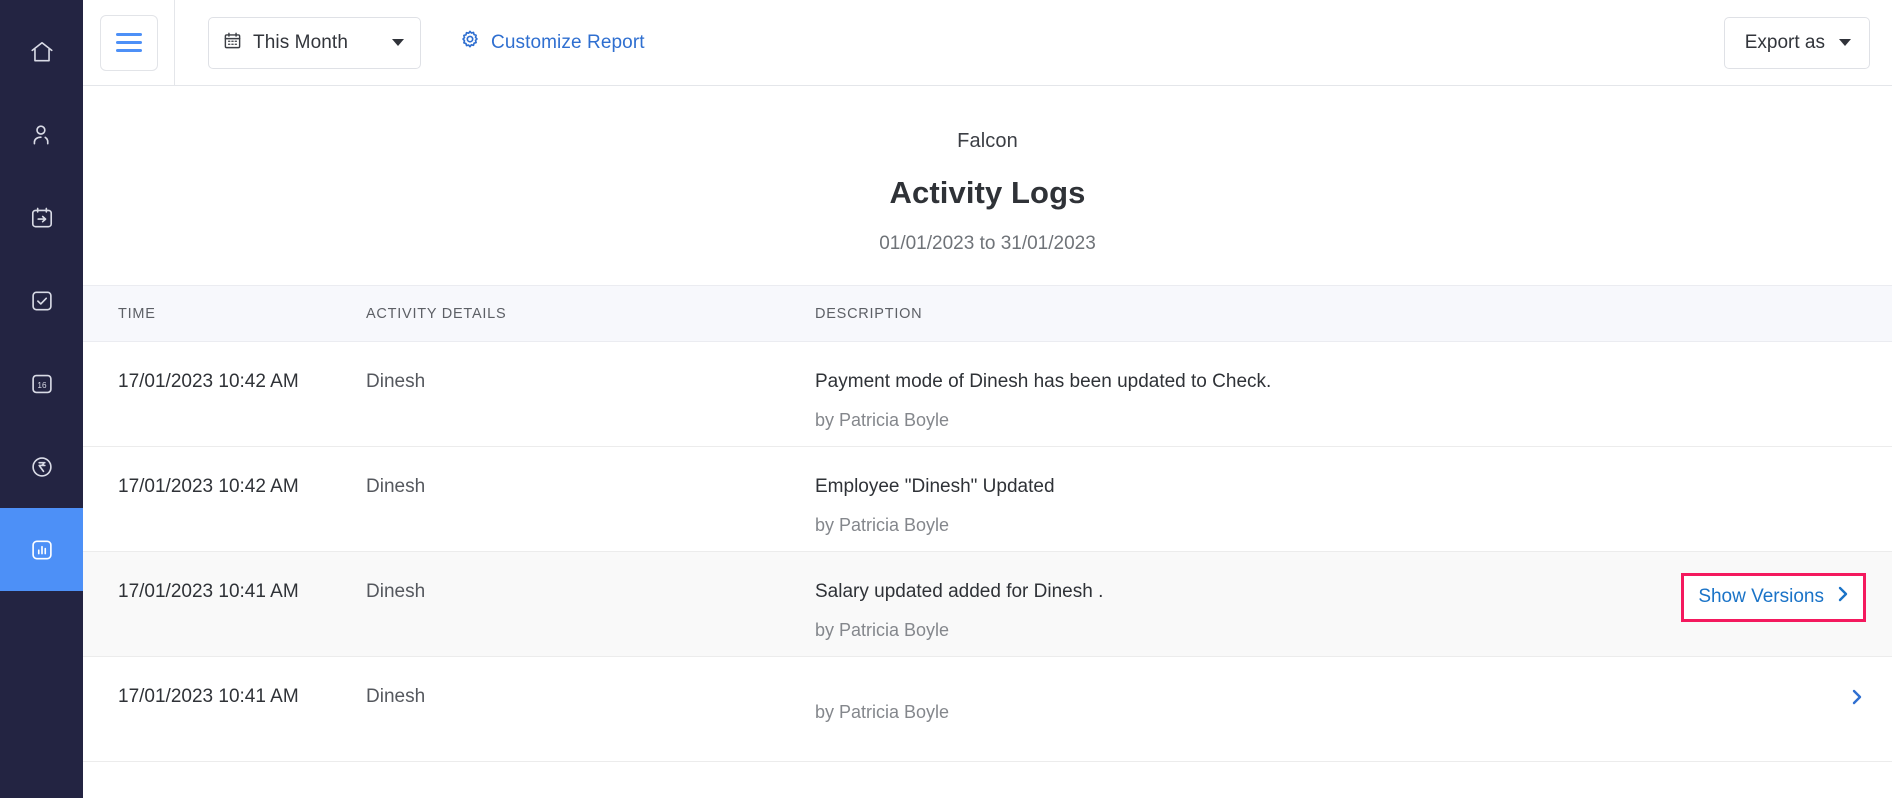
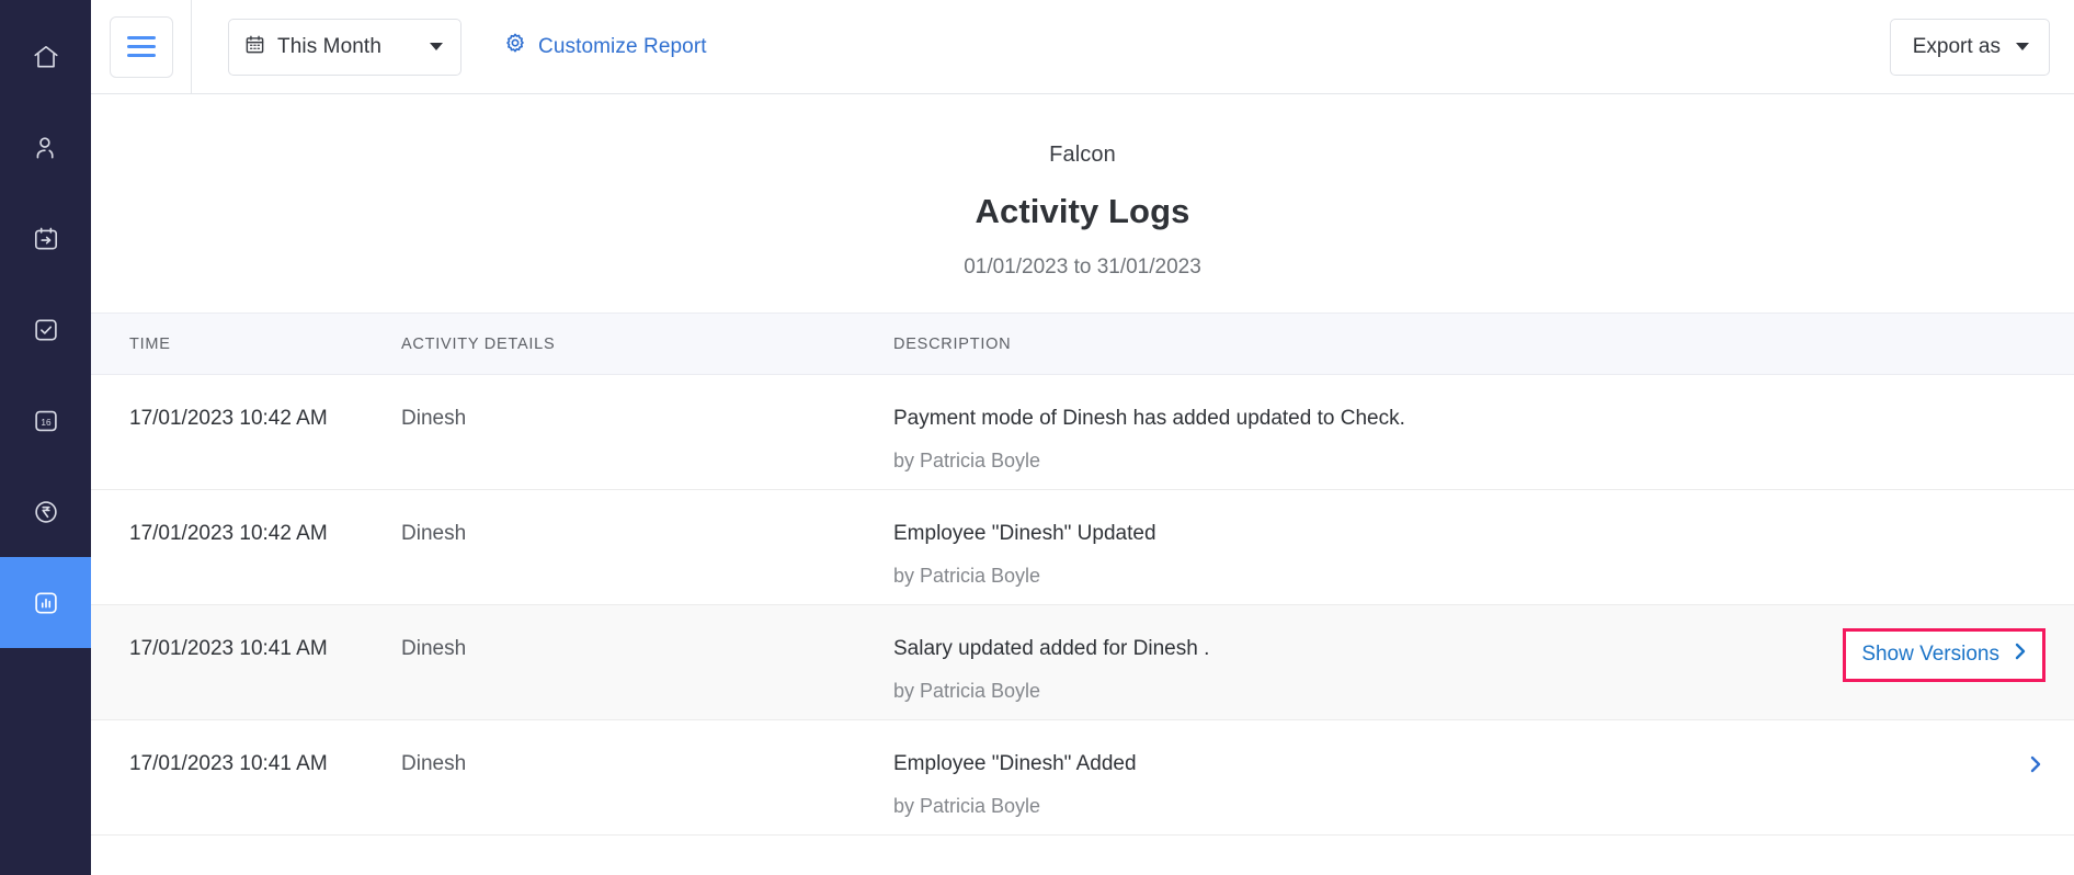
  16
  This Month
  Customize Report
  Export as
  Falcon
  Activity Logs
  01/01/2023 to 31/01/2023
  TIME
  ACTIVITY DETAILS
  DESCRIPTION
  17/01/2023 10:42 AM
  Dinesh
- Payment mode of Dinesh has been updated to Check.
+ Payment mode of Dinesh has added updated to Check.
  by Patricia Boyle
  17/01/2023 10:42 AM
  Dinesh
  Employee "Dinesh" Updated
  by Patricia Boyle
  17/01/2023 10:41 AM
  Dinesh
  Salary updated added for Dinesh .
  by Patricia Boyle
  Show Versions
  17/01/2023 10:41 AM
  Dinesh
+ Employee "Dinesh" Added
  by Patricia Boyle
